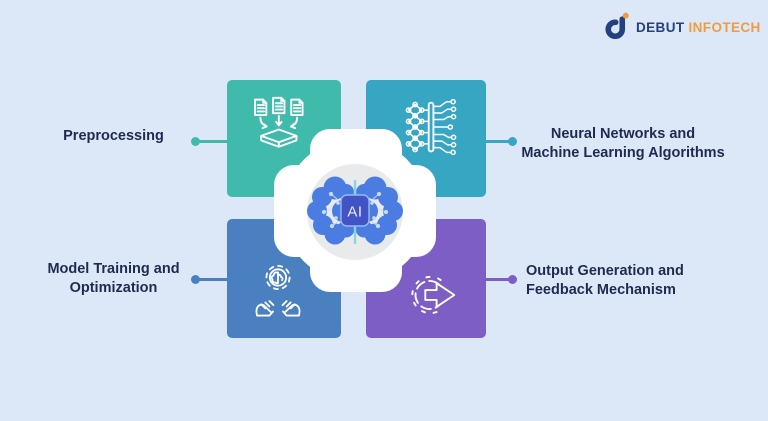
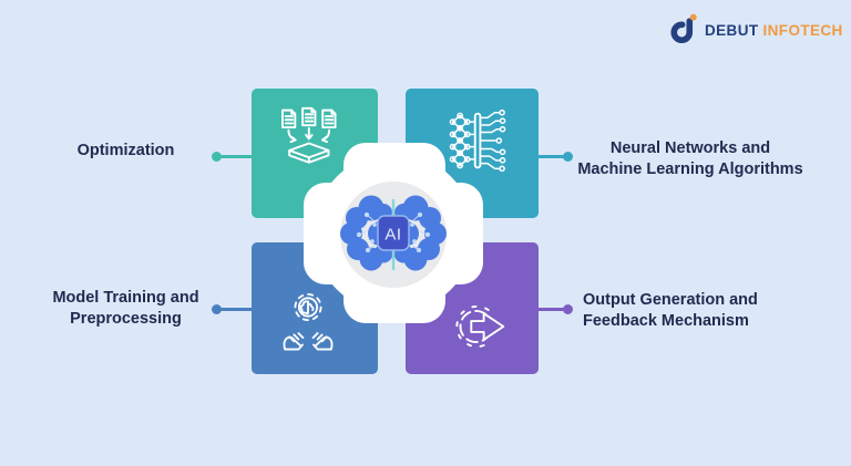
  DEBUT INFOTECH
  AI
- Preprocessing
+ Optimization
  Neural Networks and
  Machine Learning Algorithms
  Model Training and
- Optimization
+ Preprocessing
  Output Generation and
  Feedback Mechanism
